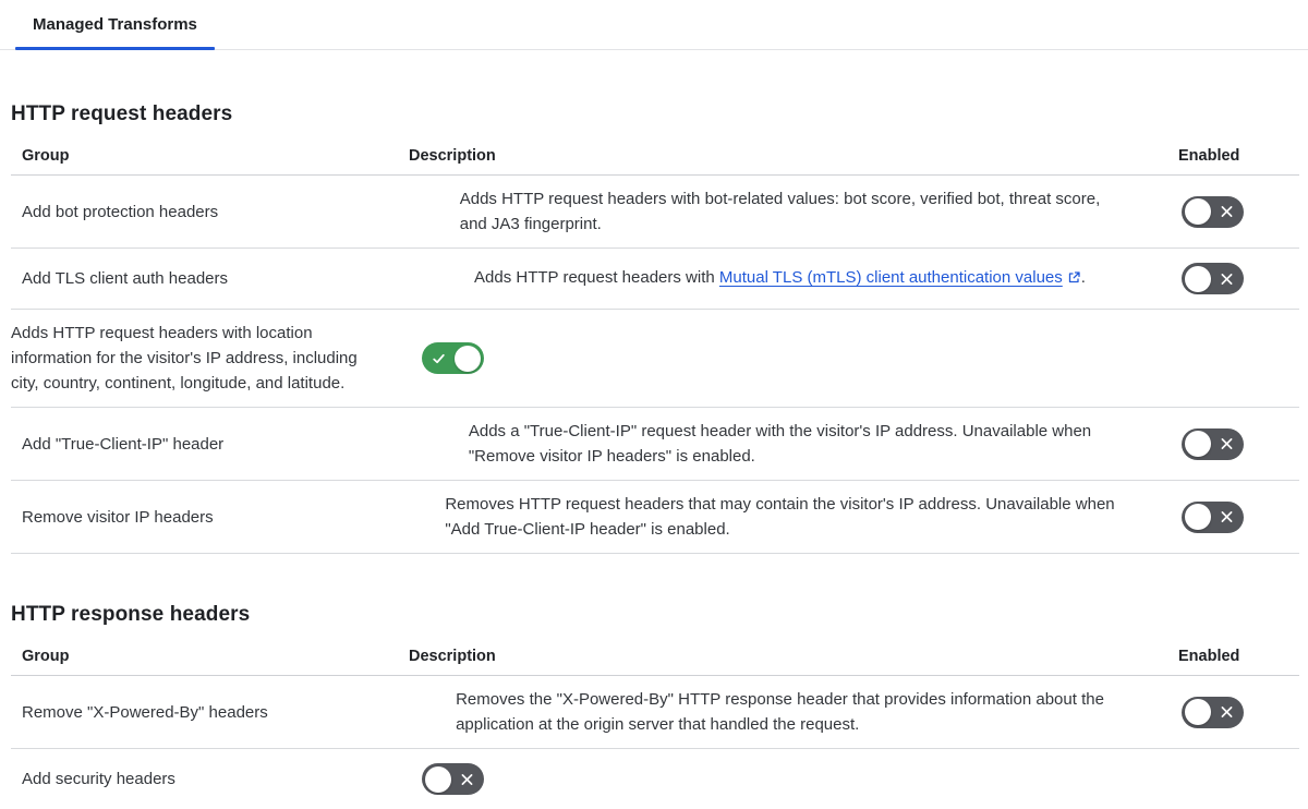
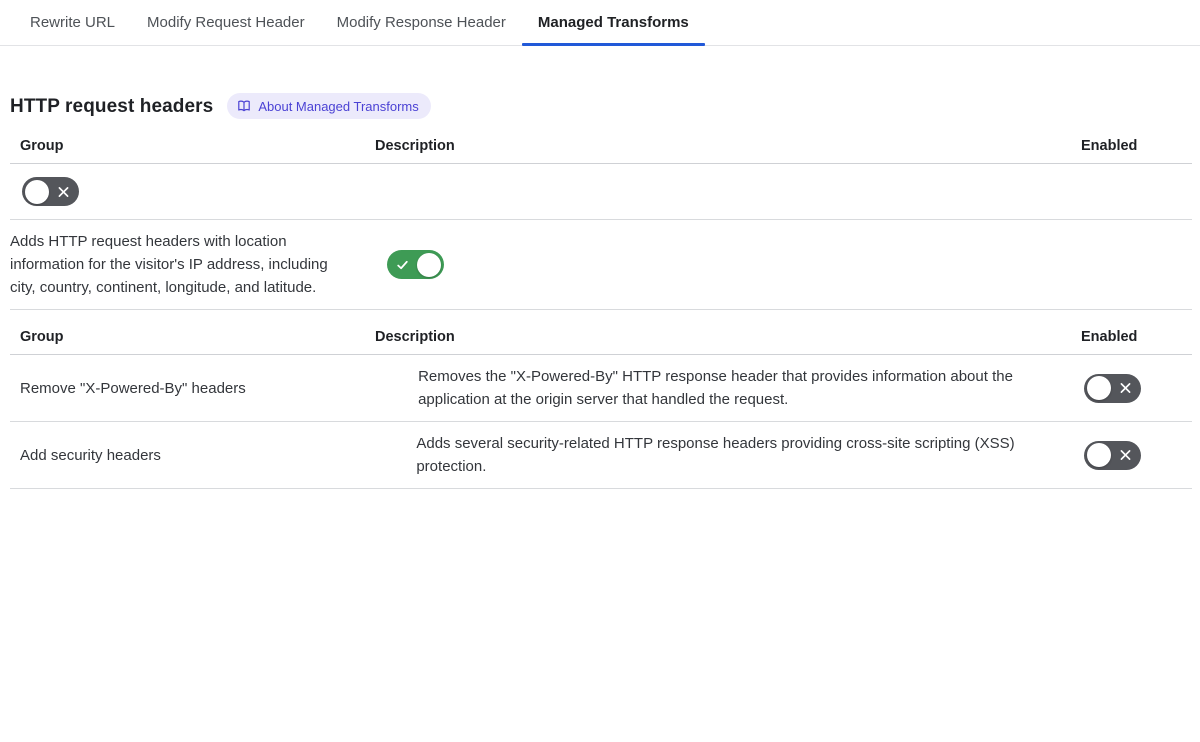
+ Rewrite URL
+ Modify Request Header
+ Modify Response Header
  Managed Transforms
  HTTP request headers
+ About Managed Transforms
  Group
  Description
  Enabled
- Add bot protection headers
- Adds HTTP request headers with bot-related values: bot score, verified bot, threat score,
- and JA3 fingerprint.
- Add TLS client auth headers
- Adds HTTP request headers with Mutual TLS (mTLS) client authentication values .
  Adds HTTP request headers with location information for the visitor's IP address, including
  city, country, continent, longitude, and latitude.
- Add "True-Client-IP" header
- Adds a "True-Client-IP" request header with the visitor's IP address. Unavailable when
- "Remove visitor IP headers" is enabled.
- Remove visitor IP headers
- Removes HTTP request headers that may contain the visitor's IP address. Unavailable when
- "Add True-Client-IP header" is enabled.
- HTTP response headers
  Group
  Description
  Enabled
  Remove "X-Powered-By" headers
  Removes the "X-Powered-By" HTTP response header that provides information about the
  application at the origin server that handled the request.
  Add security headers
+ Adds several security-related HTTP response headers providing cross-site scripting (XSS)
+ protection.
